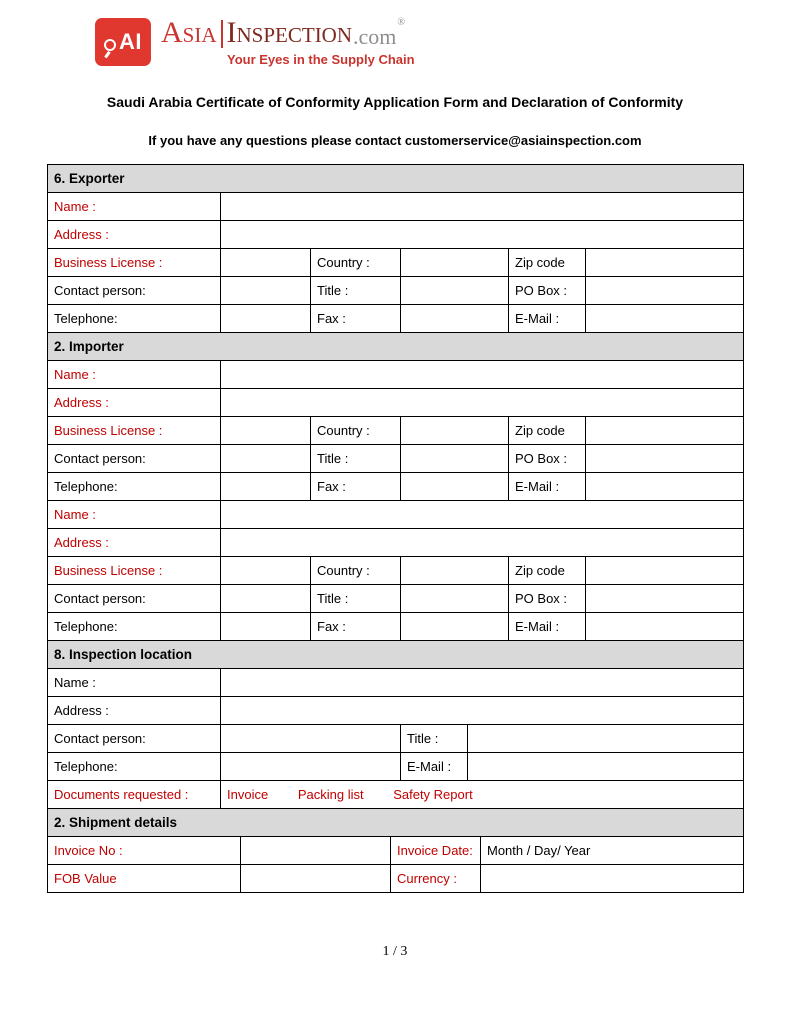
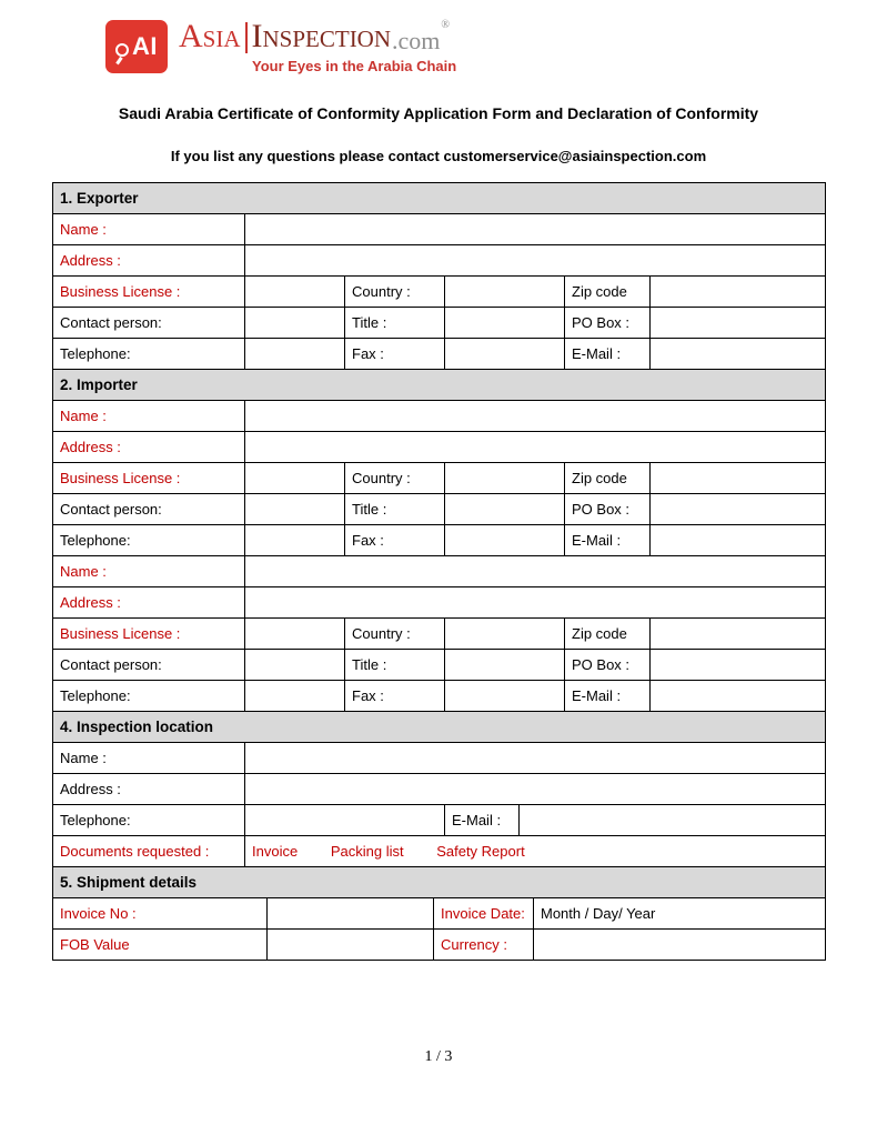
  AI
  Asia
  Inspection
  .com
  ®
- Your Eyes in the Supply Chain
+ Your Eyes in the Arabia Chain
  Saudi Arabia Certificate of Conformity Application Form and Declaration of Conformity
- If you have any questions please contact customerservice@asiainspection.com
+ If you list any questions please contact customerservice@asiainspection.com
- 6. Exporter
+ 1. Exporter
  Name :
  Address :
  Business License :		Country :		Zip code
  Contact person:		Title :		PO Box :
  Telephone:		Fax :		E-Mail :
  2. Importer
  Name :
  Address :
  Business License :		Country :		Zip code
  Contact person:		Title :		PO Box :
  Telephone:		Fax :		E-Mail :
  Name :
  Address :
  Business License :		Country :		Zip code
  Contact person:		Title :		PO Box :
  Telephone:		Fax :		E-Mail :
- 8. Inspection location
+ 4. Inspection location
  Name :
  Address :
- Contact person:		Title :
  Telephone:		E-Mail :
  Documents requested :	Invoice Packing list Safety Report
- 2. Shipment details
+ 5. Shipment details
  Invoice No :		Invoice Date:	Month / Day/ Year
  FOB Value		Currency :
  1 / 3
